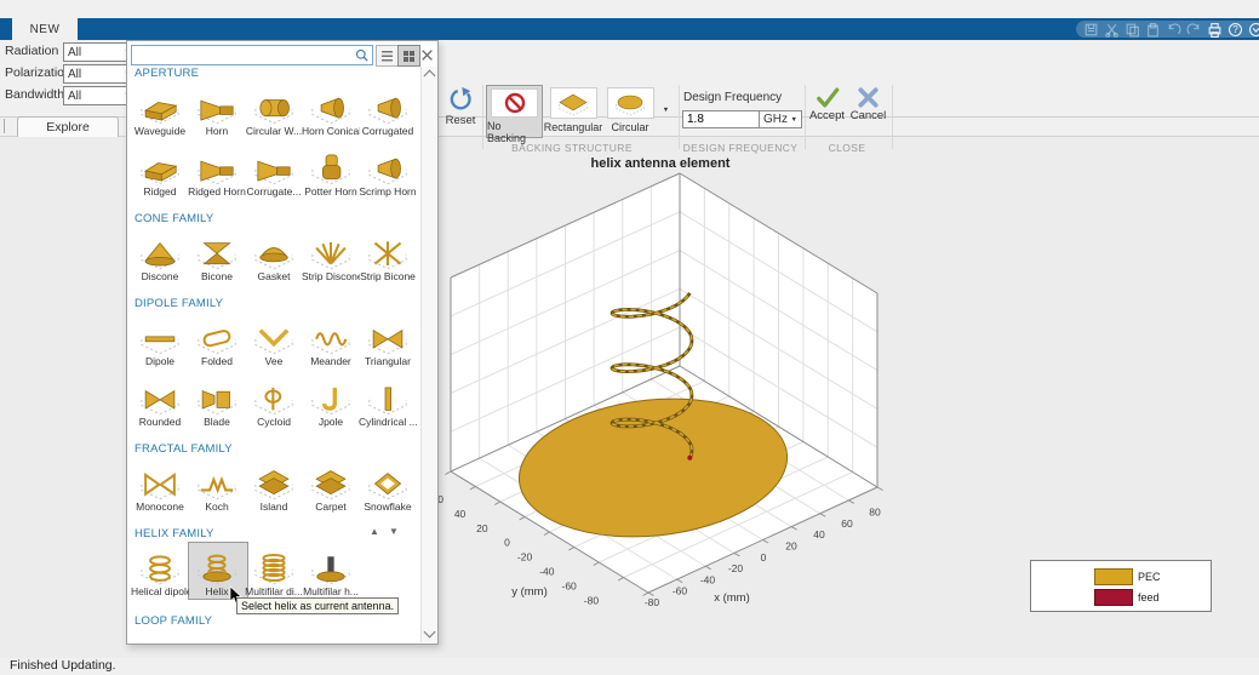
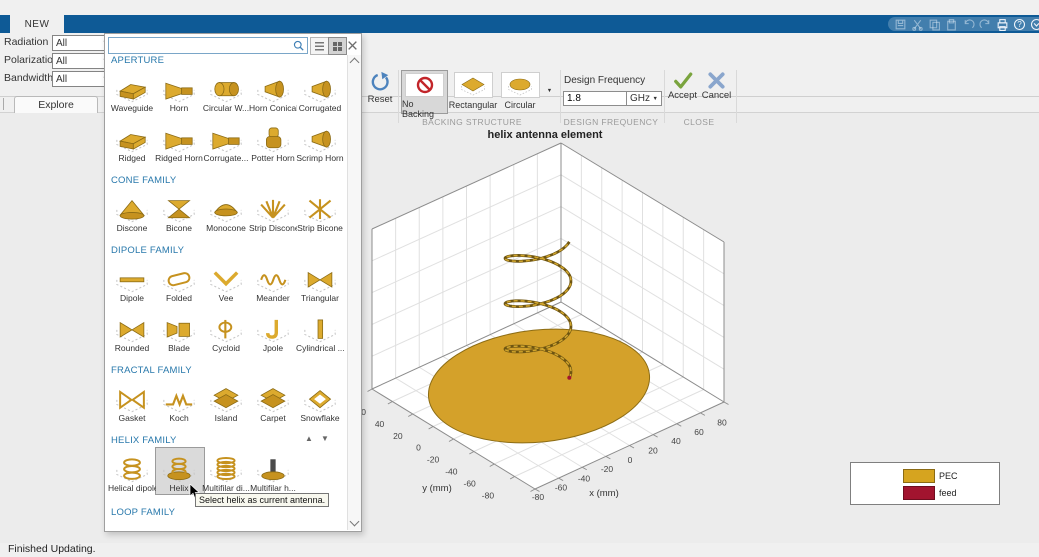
  40
  20
  0
  -20
  -40
  -60
  -80
  -80
  -60
  -40
  -20
  0
  20
  40
  60
  80
  y (mm)
  x (mm)
  NEW
  ?
  Radiation
  All
  Polarizatio
  All
  Bandwidth
  All
  Reset
  No Backing
  Rectangular
  Circular
  BACKING STRUCTURE
  Design Frequency
  1.8
  GHz
  DESIGN FREQUENCY
  Accept
  Cancel
  CLOSE
  Explore
  helix antenna element
  PEC
  feed
  Finished Updating.
  APERTURE
  Waveguide
  Horn
  Circular W...
  Horn Conica
  Corrugated
  Ridged
  Ridged Horn
  Corrugate...
  Potter Horn
  Scrimp Horn
  CONE FAMILY
  Discone
  Bicone
- Gasket
+ Monocone
  Strip Discon
  Strip Bicone
  DIPOLE FAMILY
  Dipole
  Folded
  Vee
  Meander
  Triangular
  Rounded
  Blade
  Cycloid
  Jpole
  Cylindrical ...
  FRACTAL FAMILY
- Monocone
+ Gasket
  Koch
  Island
  Carpet
  Snowflake
  HELIX FAMILY
  ▲
  ▼
  Helical dipol
  Helix
  Multifilar di...
  Multifilar h...
  LOOP FAMILY
  Select helix as current antenna.
